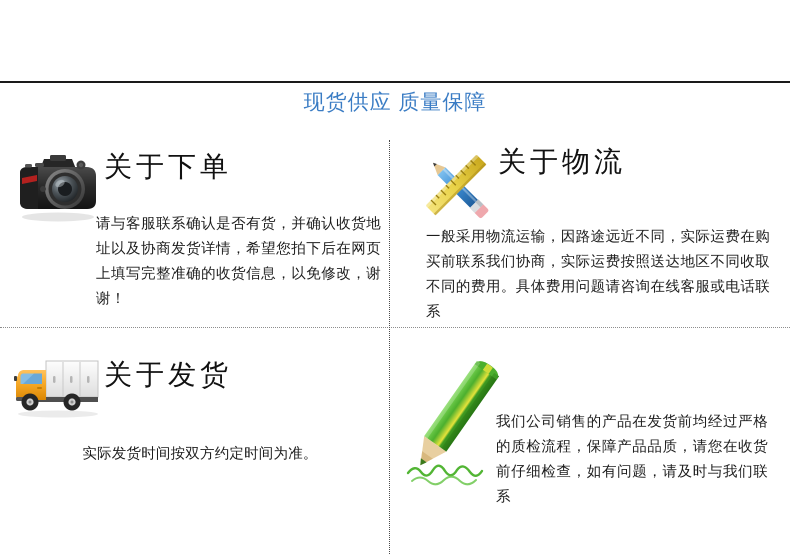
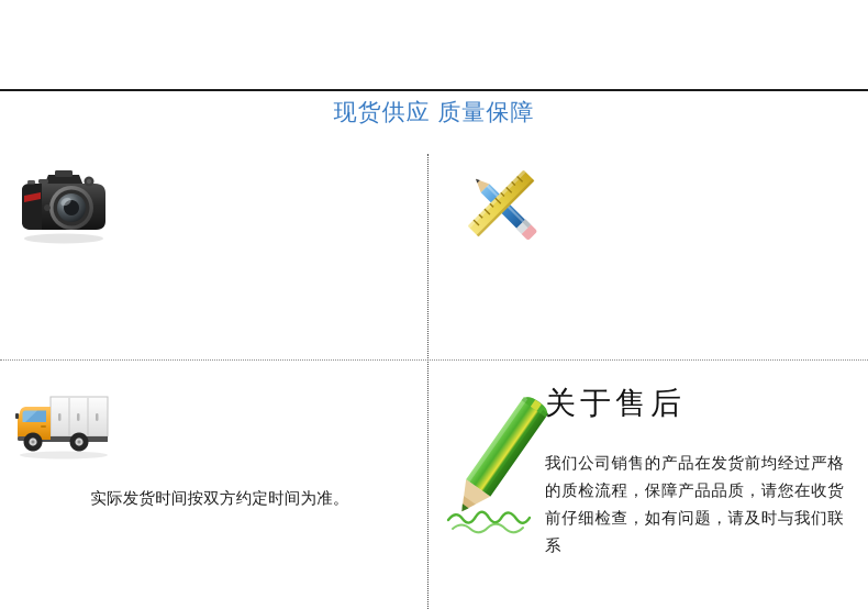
  现货供应 质量保障
- 关于下单
- 请与客服联系确认是否有货，并确认收货地址以及协商发货详情，希望您拍下后在网页上填写完整准确的收货信息，以免修改，谢谢！
- 关于物流
- 一般采用物流运输，因路途远近不同，实际运费在购买前联系我们协商，实际运费按照送达地区不同收取不同的费用。具体费用问题请咨询在线客服或电话联系
- 关于发货
  实际发货时间按双方约定时间为准。
+ 关于售后
  我们公司销售的产品在发货前均经过严格的质检流程，保障产品品质，请您在收货前仔细检查，如有问题，请及时与我们联系
